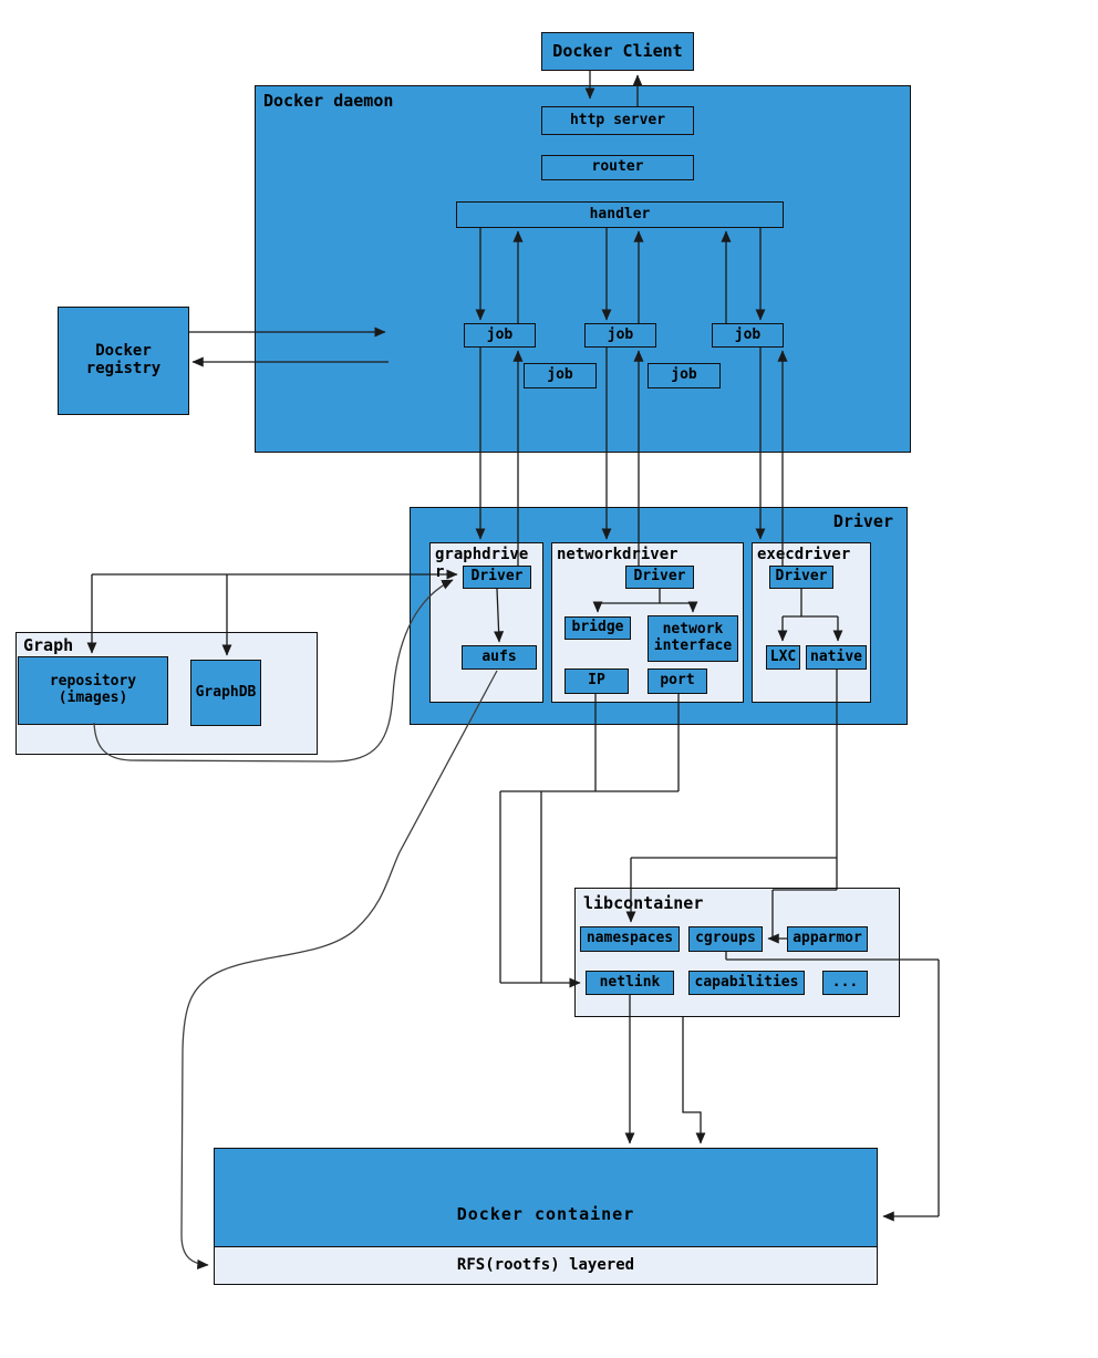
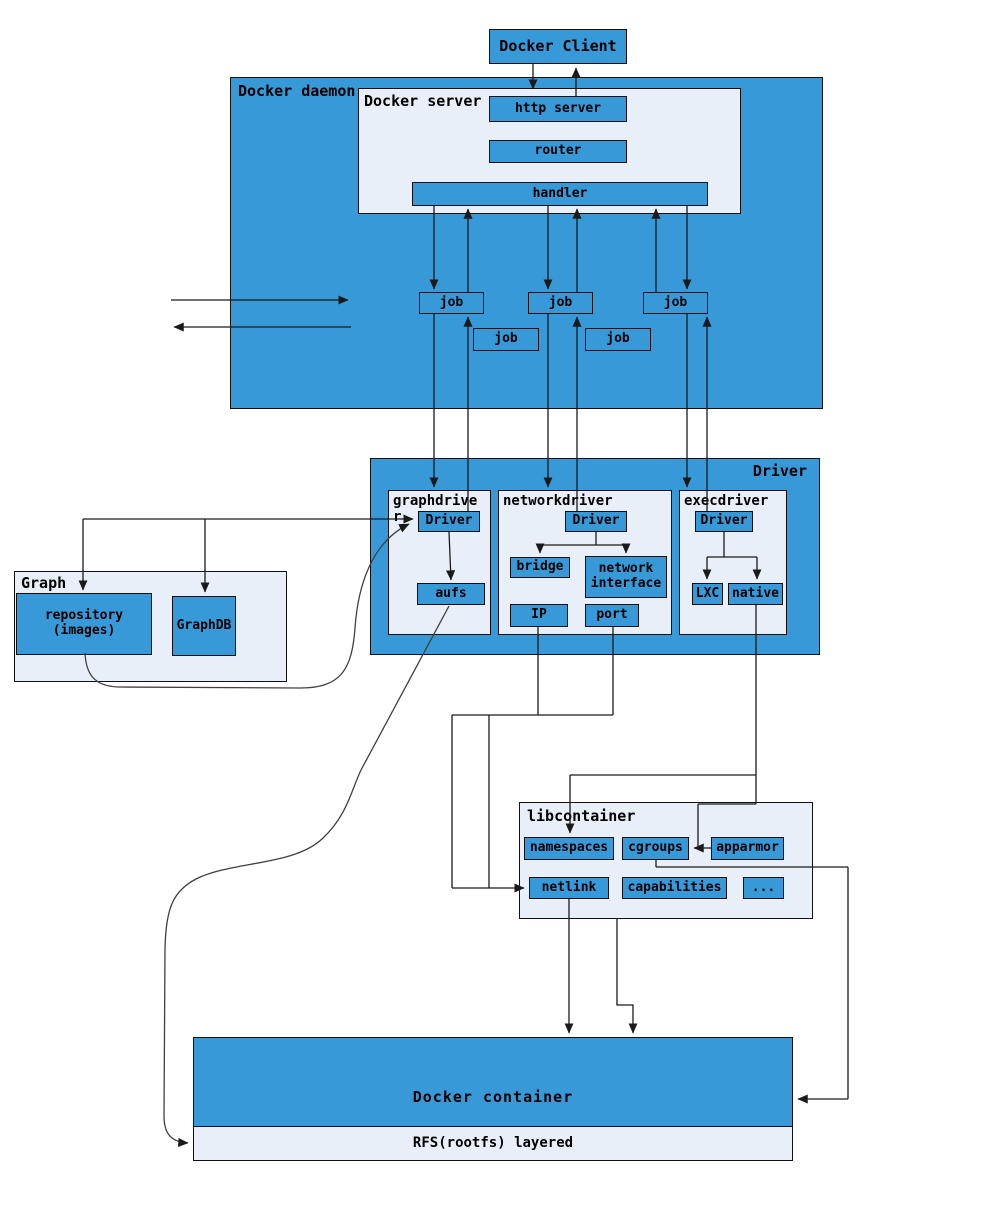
  Docker Client
  Docker daemon
+ Docker server
  http server
  router
  handler
  job
  job
  job
  job
  job
- Docker
- registry
  Driver
  graphdriver
  Driver
  aufs
  networkdriver
  Driver
  bridge
  network
  interface
  IP
  port
  execdriver
  Driver
  LXC
  native
  Graph
  repository
  (images)
  GraphDB
  libcontainer
  namespaces
  cgroups
  apparmor
  netlink
  capabilities
  ...
  Docker container
  RFS(rootfs) layered
